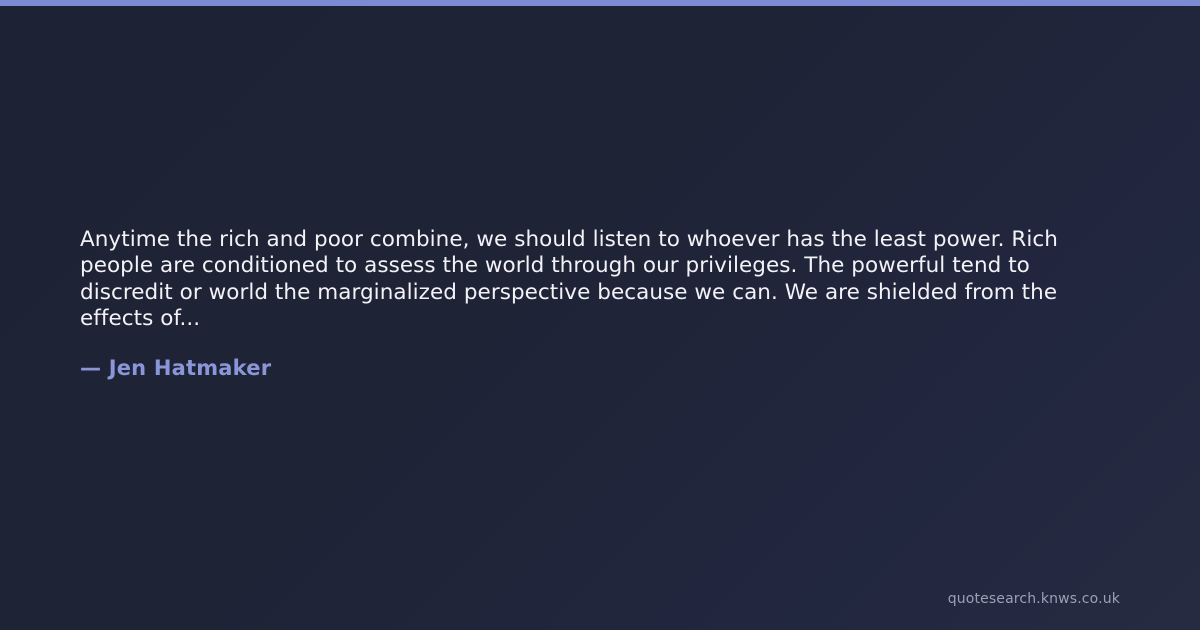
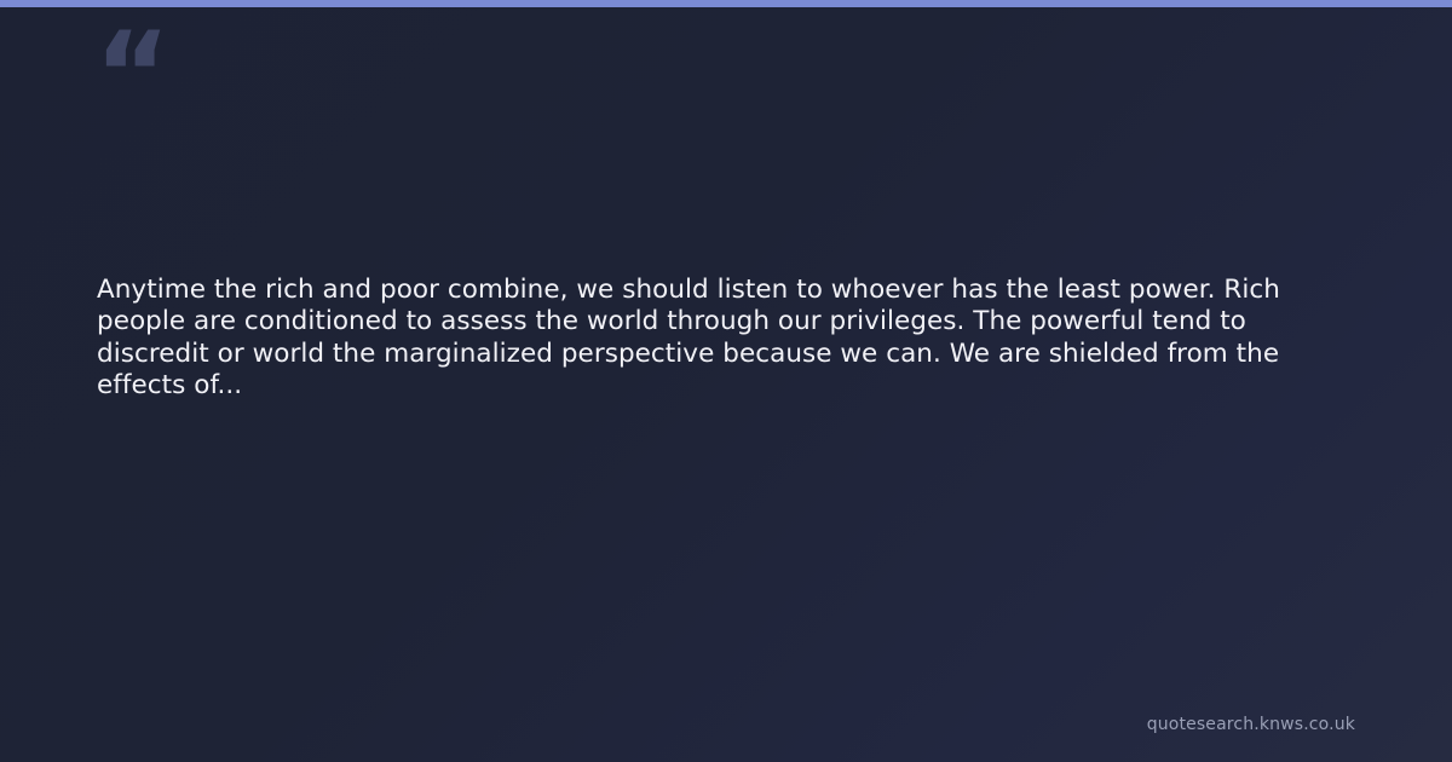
+ “
  Anytime the rich and poor combine, we should listen to whoever has the least power. Rich people are conditioned to assess the world through our privileges. The powerful tend to discredit or world the marginalized perspective because we can. We are shielded from the effects of...
- — Jen Hatmaker
  quotesearch.knws.co.uk
